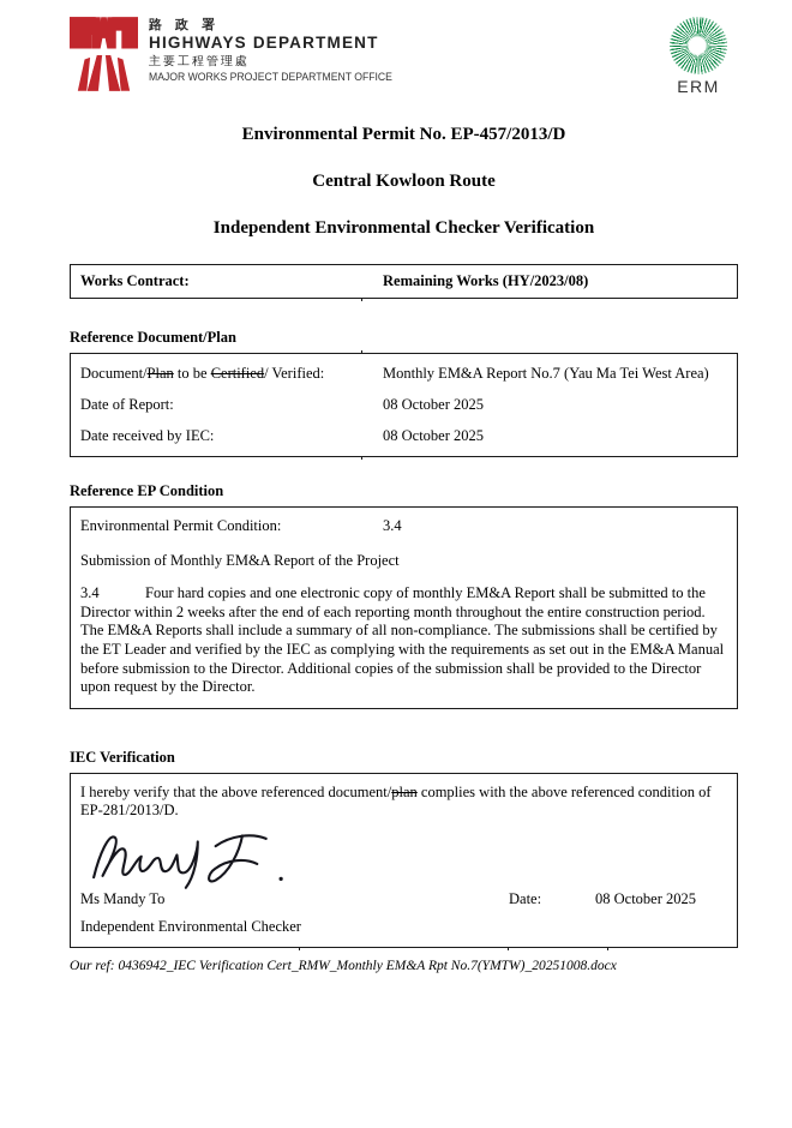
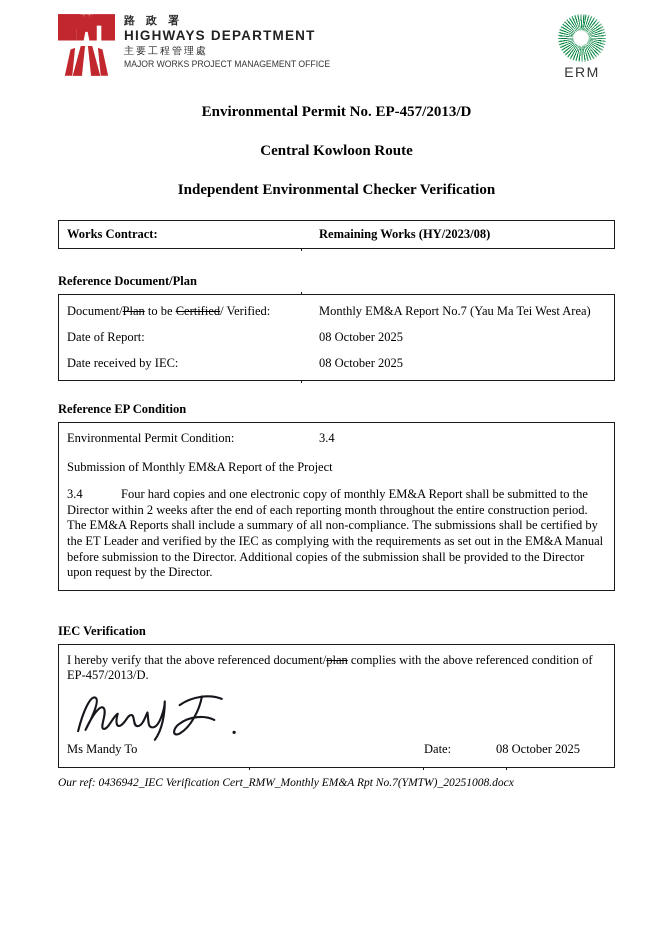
  路 政 署
  HIGHWAYS DEPARTMENT
  主要工程管理處
- MAJOR WORKS PROJECT DEPARTMENT OFFICE
+ MAJOR WORKS PROJECT MANAGEMENT OFFICE
  ERM
  Environmental Permit No. EP-457/2013/D
  Central Kowloon Route
  Independent Environmental Checker Verification
  Works Contract:
  Remaining Works (HY/2023/08)
  Reference Document/Plan
  Document/Plan to be Certified/ Verified:
  Monthly EM&A Report No.7 (Yau Ma Tei West Area)
  Date of Report:
  08 October 2025
  Date received by IEC:
  08 October 2025
  Reference EP Condition
  Environmental Permit Condition:
  3.4
  Submission of Monthly EM&A Report of the Project
  3.4 Four hard copies and one electronic copy of monthly EM&A Report shall be submitted to the Director within 2 weeks after the end of each reporting month throughout the entire construction period. The EM&A Reports shall include a summary of all non-compliance. The submissions shall be certified by the ET Leader and verified by the IEC as complying with the requirements as set out in the EM&A Manual before submission to the Director. Additional copies of the submission shall be provided to the Director upon request by the Director.
  IEC Verification
- I hereby verify that the above referenced document/plan complies with the above referenced condition of EP-281/2013/D.
+ I hereby verify that the above referenced document/plan complies with the above referenced condition of EP-457/2013/D.
  Ms Mandy To
  Date:
  08 October 2025
- Independent Environmental Checker
  Our ref: 0436942_IEC Verification Cert_RMW_Monthly EM&A Rpt No.7(YMTW)_20251008.docx
